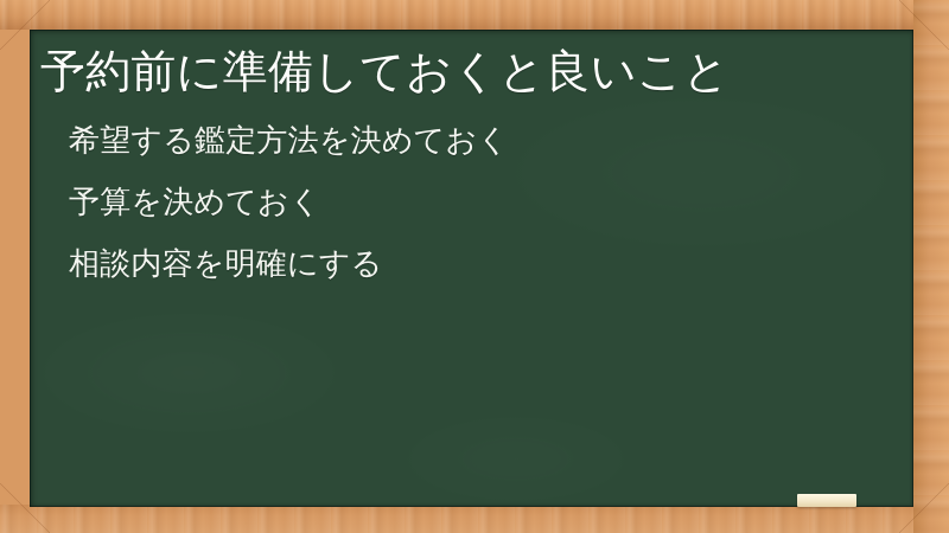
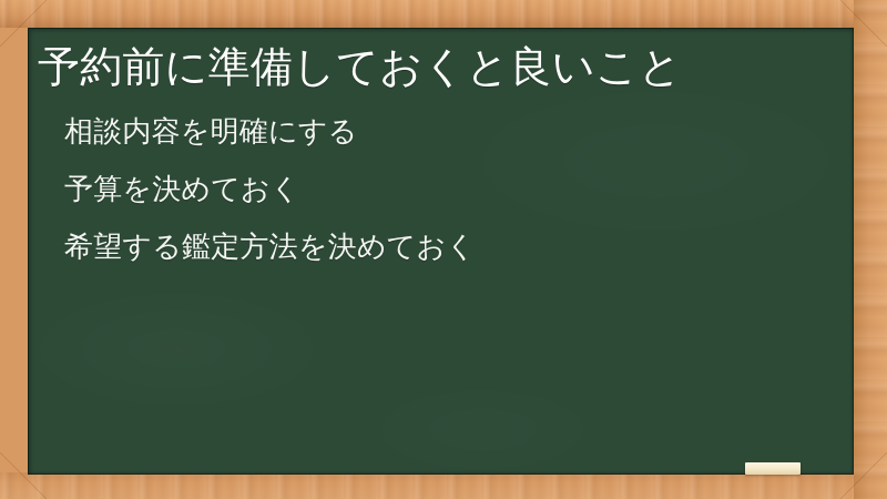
  予約前に準備しておくと良いこと
- 希望する鑑定方法を決めておく
+ 相談内容を明確にする
  予算を決めておく
- 相談内容を明確にする
+ 希望する鑑定方法を決めておく
